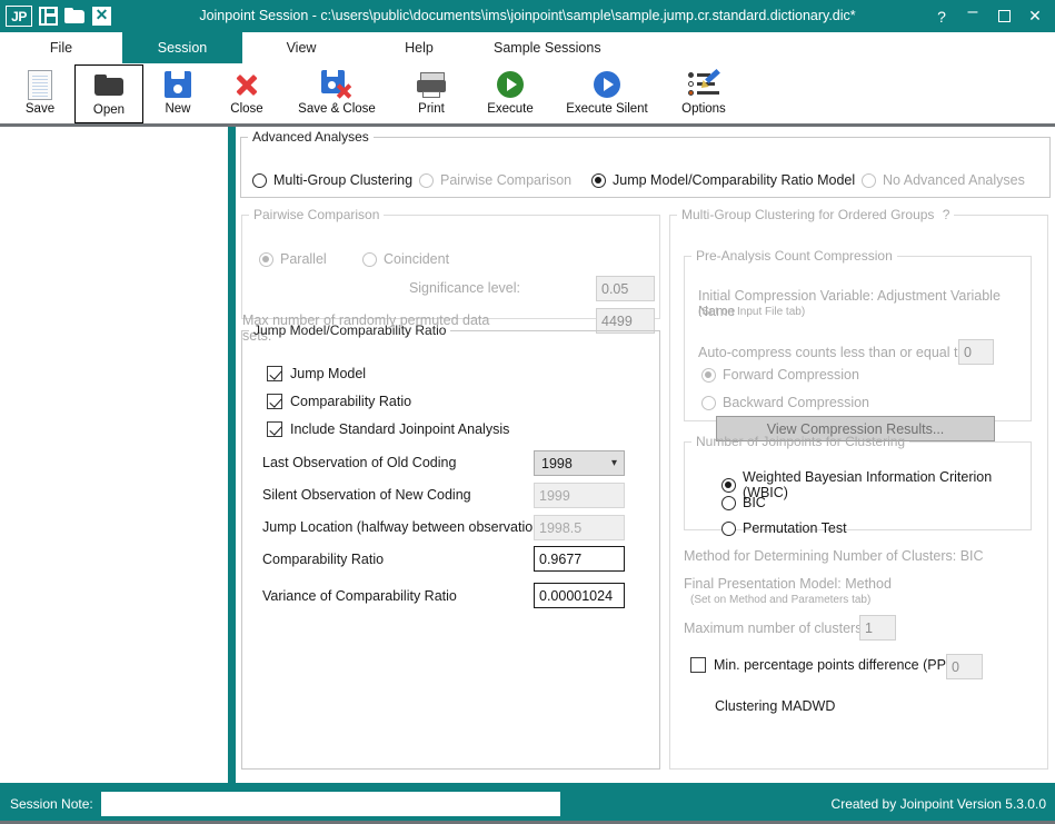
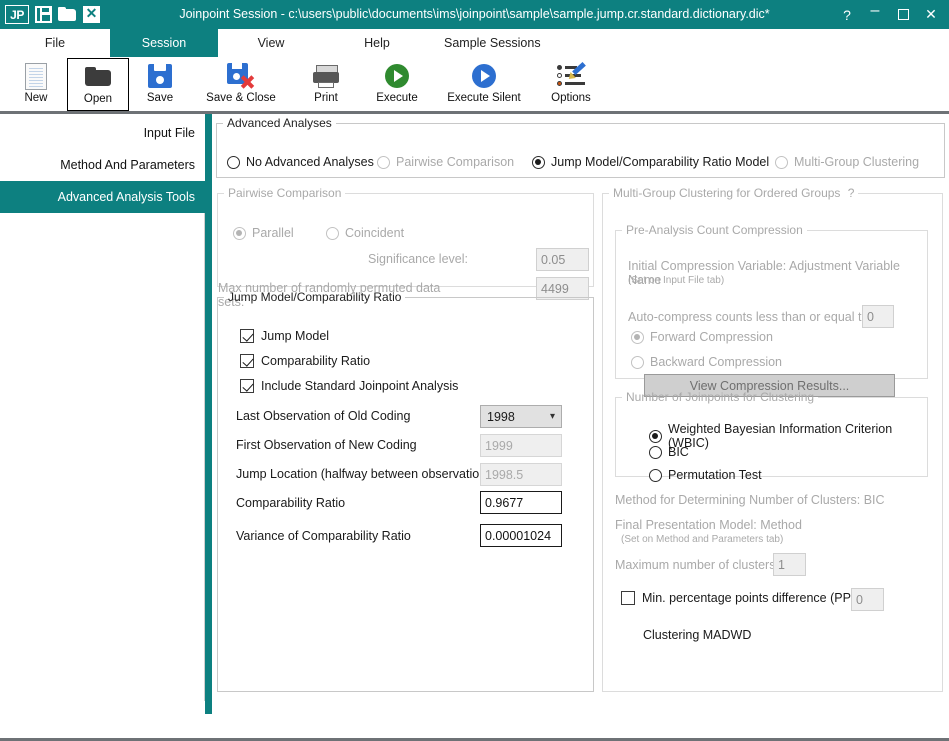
  JP
  Joinpoint Session - c:\users\public\documents\ims\joinpoint\sample\sample.jump.cr.standard.dictionary.dic*
  ?
  –
  ✕
  File
  Session
  View
  Help
  Sample Sessions
- Save
+ New
  Open
- New
+ Save
- Close
  Save & Close
  Print
  Execute
  Execute Silent
  Options
+ Input File
+ Method And Parameters
+ Advanced Analysis Tools
  Advanced Analyses
- Multi-Group Clustering
+ No Advanced Analyses
  Pairwise Comparison
  Jump Model/Comparability Ratio Model
- No Advanced Analyses
+ Multi-Group Clustering
  Pairwise Comparison
  Parallel
  Coincident
  Significance level:
  0.05
  Max number of randomly permuted data sets:
  4499
  Jump Model/Comparability Ratio
  Jump Model
  Comparability Ratio
  Include Standard Joinpoint Analysis
  Last Observation of Old Coding
  1998
  ▾
- Silent Observation of New Coding
+ First Observation of New Coding
  1999
  Jump Location (halfway between observatio
  1998.5
  Comparability Ratio
  0.9677
  Variance of Comparability Ratio
  0.00001024
  Multi-Group Clustering for Ordered Groups ?
  Pre-Analysis Count Compression
  Initial Compression Variable: Adjustment Variable Name
  (Set on Input File tab)
  Auto-compress counts less than or equal t
  0
  Forward Compression
  Backward Compression
  View Compression Results...
  Number of Joinpoints for Clustering
  Weighted Bayesian Information Criterion (WBIC)
  BIC
  Permutation Test
  Method for Determining Number of Clusters: BIC
  Final Presentation Model: Method
  (Set on Method and Parameters tab)
  Maximum number of cluster
  1
  Min. percentage points difference (PP
  0
  Clustering MADWD
- Session Note:
- Created by Joinpoint Version 5.3.0.0
